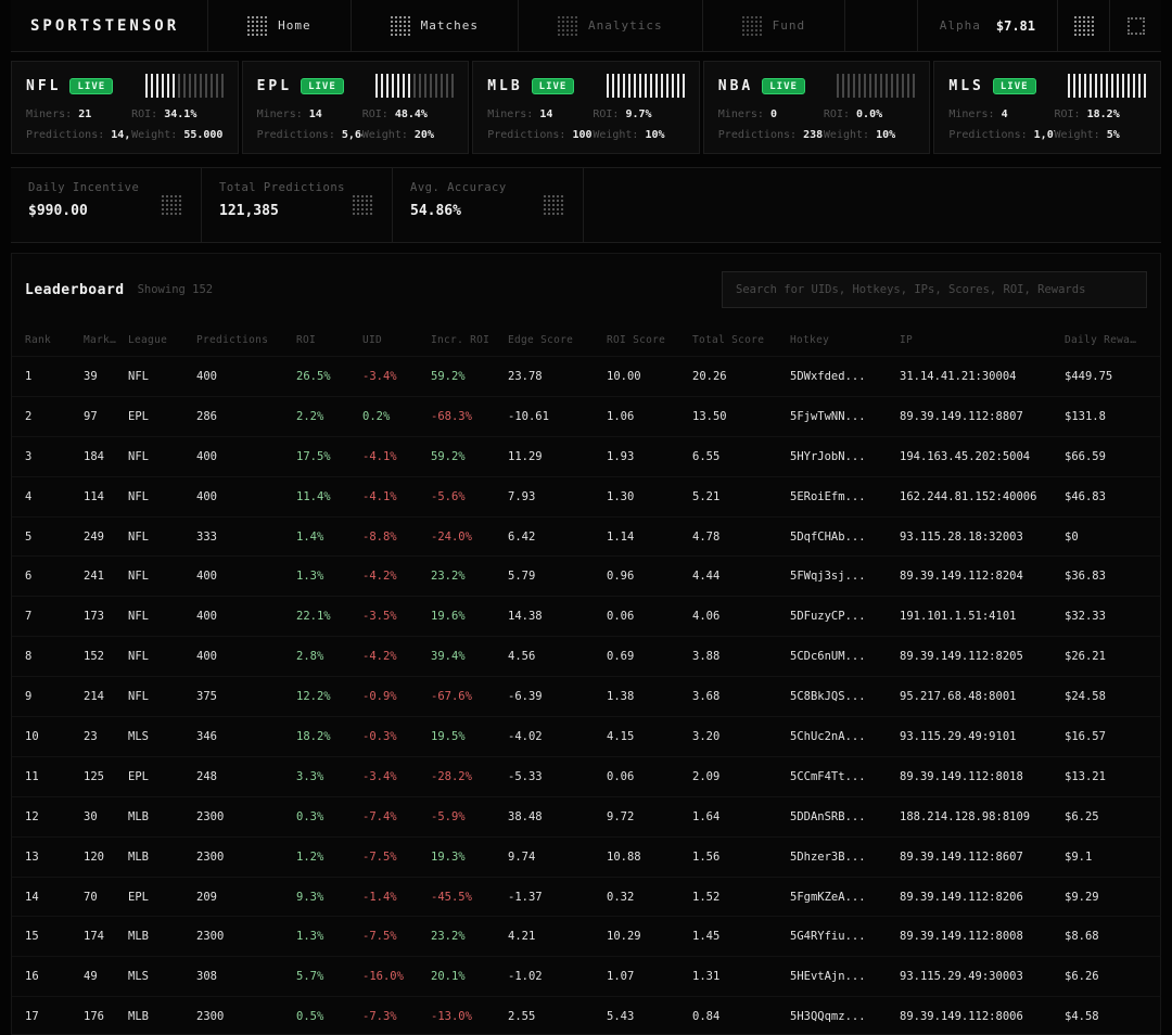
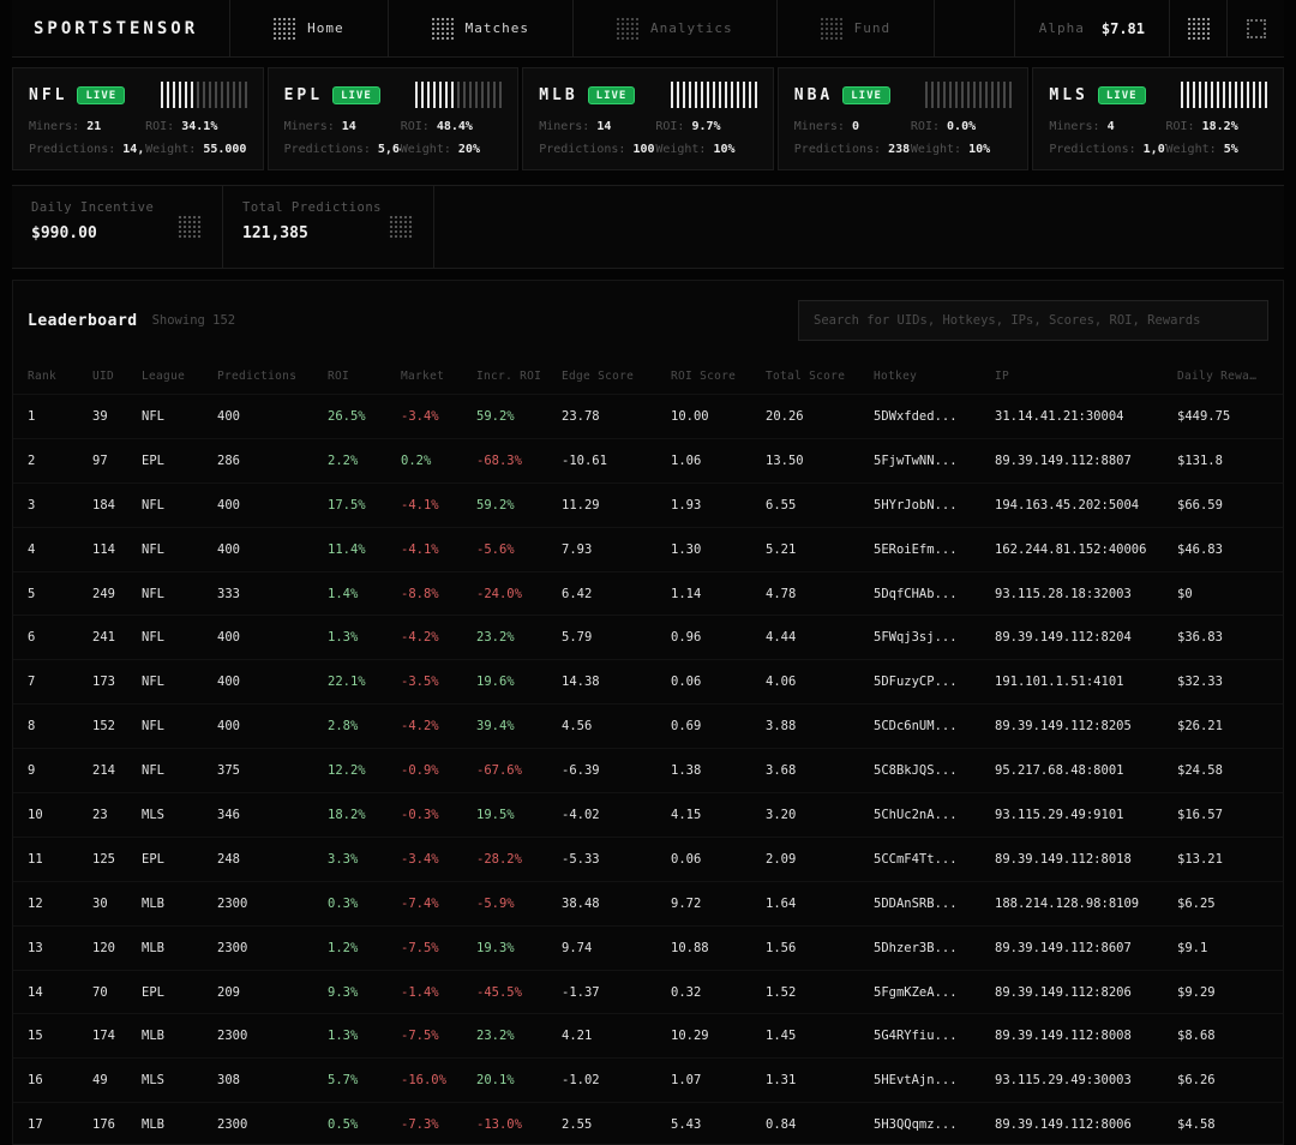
  SPORTSTENSOR
  Home
  Matches
  Analytics
  Fund
  Alpha
  $7.81
  NFL
  LIVE
  Miners: 21
  ROI: 34.1%
  Predictions: 14,
  Weight: 55.000
  EPL
  LIVE
  Miners: 14
  ROI: 48.4%
  Predictions: 5,6
  Weight: 20%
  MLB
  LIVE
  Miners: 14
  ROI: 9.7%
  Predictions: 100
  Weight: 10%
  NBA
  LIVE
  Miners: 0
  ROI: 0.0%
  Predictions: 238
  Weight: 10%
  MLS
  LIVE
  Miners: 4
  ROI: 18.2%
  Predictions: 1,0
  Weight: 5%
  Daily Incentive
  $990.00
  Total Predictions
  121,385
- Avg. Accuracy
- 54.86%
  Leaderboard
  Showing 152
  Search for UIDs, Hotkeys, IPs, Scores, ROI, Rewards
  Rank
- Market
+ UID
  League
  Predictions
  ROI
- UID
+ Market
  Incr. ROI
  Edge Score
  ROI Score
  Total Score
  Hotkey
  IP
  Daily Reward
  1
  39
  NFL
  400
  26.5%
  -3.4%
  59.2%
  23.78
  10.00
  20.26
  5DWxfded...
  31.14.41.21:30004
  $449.75
  2
  97
  EPL
  286
  2.2%
  0.2%
  -68.3%
  -10.61
  1.06
  13.50
  5FjwTwNN...
  89.39.149.112:8807
  $131.8
  3
  184
  NFL
  400
  17.5%
  -4.1%
  59.2%
  11.29
  1.93
  6.55
  5HYrJobN...
  194.163.45.202:5004
  $66.59
  4
  114
  NFL
  400
  11.4%
  -4.1%
  -5.6%
  7.93
  1.30
  5.21
  5ERoiEfm...
  162.244.81.152:40006
  $46.83
  5
  249
  NFL
  333
  1.4%
  -8.8%
  -24.0%
  6.42
  1.14
  4.78
  5DqfCHAb...
  93.115.28.18:32003
  $0
  6
  241
  NFL
  400
  1.3%
  -4.2%
  23.2%
  5.79
  0.96
  4.44
  5FWqj3sj...
  89.39.149.112:8204
  $36.83
  7
  173
  NFL
  400
  22.1%
  -3.5%
  19.6%
  14.38
  0.06
  4.06
  5DFuzyCP...
  191.101.1.51:4101
  $32.33
  8
  152
  NFL
  400
  2.8%
  -4.2%
  39.4%
  4.56
  0.69
  3.88
  5CDc6nUM...
  89.39.149.112:8205
  $26.21
  9
  214
  NFL
  375
  12.2%
  -0.9%
  -67.6%
  -6.39
  1.38
  3.68
  5C8BkJQS...
  95.217.68.48:8001
  $24.58
  10
  23
  MLS
  346
  18.2%
  -0.3%
  19.5%
  -4.02
  4.15
  3.20
  5ChUc2nA...
  93.115.29.49:9101
  $16.57
  11
  125
  EPL
  248
  3.3%
  -3.4%
  -28.2%
  -5.33
  0.06
  2.09
  5CCmF4Tt...
  89.39.149.112:8018
  $13.21
  12
  30
  MLB
  2300
  0.3%
  -7.4%
  -5.9%
  38.48
  9.72
  1.64
  5DDAnSRB...
  188.214.128.98:8109
  $6.25
  13
  120
  MLB
  2300
  1.2%
  -7.5%
  19.3%
  9.74
  10.88
  1.56
  5Dhzer3B...
  89.39.149.112:8607
  $9.1
  14
  70
  EPL
  209
  9.3%
  -1.4%
  -45.5%
  -1.37
  0.32
  1.52
  5FgmKZeA...
  89.39.149.112:8206
  $9.29
  15
  174
  MLB
  2300
  1.3%
  -7.5%
  23.2%
  4.21
  10.29
  1.45
  5G4RYfiu...
  89.39.149.112:8008
  $8.68
  16
  49
  MLS
  308
  5.7%
  -16.0%
  20.1%
  -1.02
  1.07
  1.31
  5HEvtAjn...
  93.115.29.49:30003
  $6.26
  17
  176
  MLB
  2300
  0.5%
  -7.3%
  -13.0%
  2.55
  5.43
  0.84
  5H3QQqmz...
  89.39.149.112:8006
  $4.58
